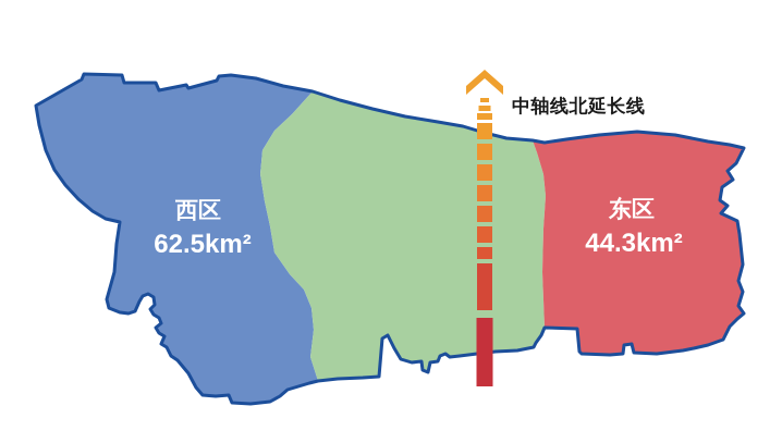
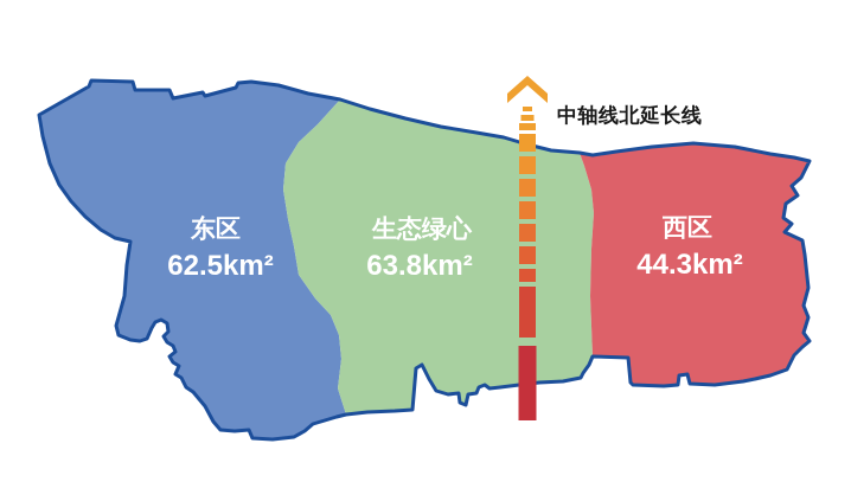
  中轴线北延长线
- 西区
+ 东区
  62.5km²
+ 生态绿心
+ 63.8km²
- 东区
+ 西区
  44.3km²
